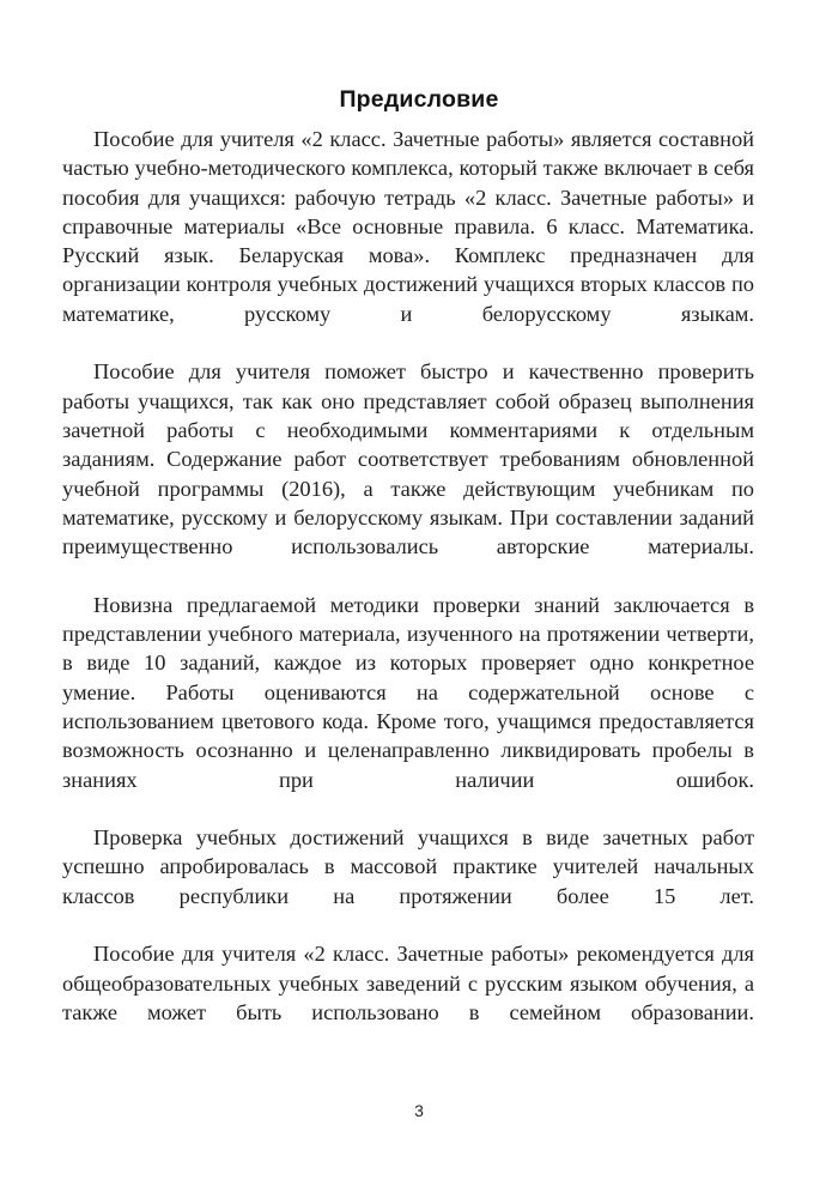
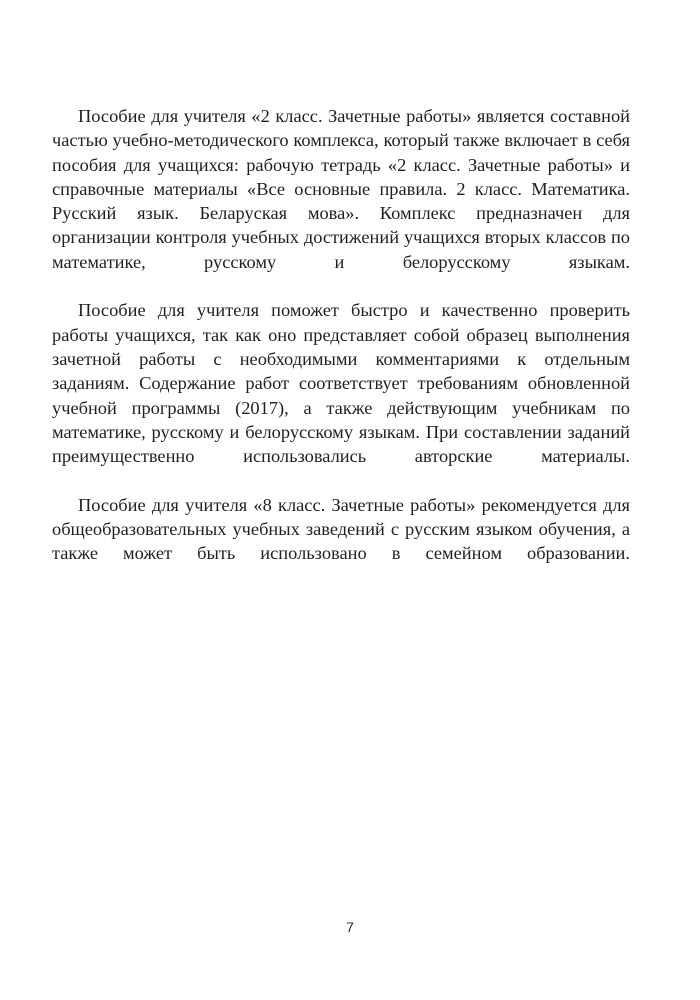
- Предисловие
- Пособие для учителя «2 класс. Зачетные работы» является составной частью учебно-методического комплекса, который также включает в себя пособия для учащихся: рабочую тетрадь «2 класс. Зачетные работы» и справочные материалы «Все основные правила. 6 класс. Математика. Русский язык. Беларуская мова». Комплекс предназначен для организации контроля учебных достижений учащихся вторых классов по математике, русскому и белорусскому языкам.
+ Пособие для учителя «2 класс. Зачетные работы» является составной частью учебно-методического комплекса, который также включает в себя пособия для учащихся: рабочую тетрадь «2 класс. Зачетные работы» и справочные материалы «Все основные правила. 2 класс. Математика. Русский язык. Беларуская мова». Комплекс предназначен для организации контроля учебных достижений учащихся вторых классов по математике, русскому и белорусскому языкам.
- Пособие для учителя поможет быстро и качественно проверить работы учащихся, так как оно представляет собой образец выполнения зачетной работы с необходимыми комментариями к отдельным заданиям. Содержание работ соответствует требованиям обновленной учебной программы (2016), а также действующим учебникам по математике, русскому и белорусскому языкам. При составлении заданий преимущественно использовались авторские материалы.
+ Пособие для учителя поможет быстро и качественно проверить работы учащихся, так как оно представляет собой образец выполнения зачетной работы с необходимыми комментариями к отдельным заданиям. Содержание работ соответствует требованиям обновленной учебной программы (2017), а также действующим учебникам по математике, русскому и белорусскому языкам. При составлении заданий преимущественно использовались авторские материалы.
- Новизна предлагаемой методики проверки знаний заключается в представлении учебного материала, изученного на протяжении четверти, в виде 10 заданий, каждое из которых проверяет одно конкретное умение. Работы оцениваются на содержательной основе с использованием цветового кода. Кроме того, учащимся предоставляется возможность осознанно и целенаправленно ликвидировать пробелы в знаниях при наличии ошибок.
- Проверка учебных достижений учащихся в виде зачетных работ успешно апробировалась в массовой практике учителей начальных классов республики на протяжении более 15 лет.
- Пособие для учителя «2 класс. Зачетные работы» рекомендуется для общеобразовательных учебных заведений с русским языком обучения, а также может быть использовано в семейном образовании.
+ Пособие для учителя «8 класс. Зачетные работы» рекомендуется для общеобразовательных учебных заведений с русским языком обучения, а также может быть использовано в семейном образовании.
- 3
+ 7
